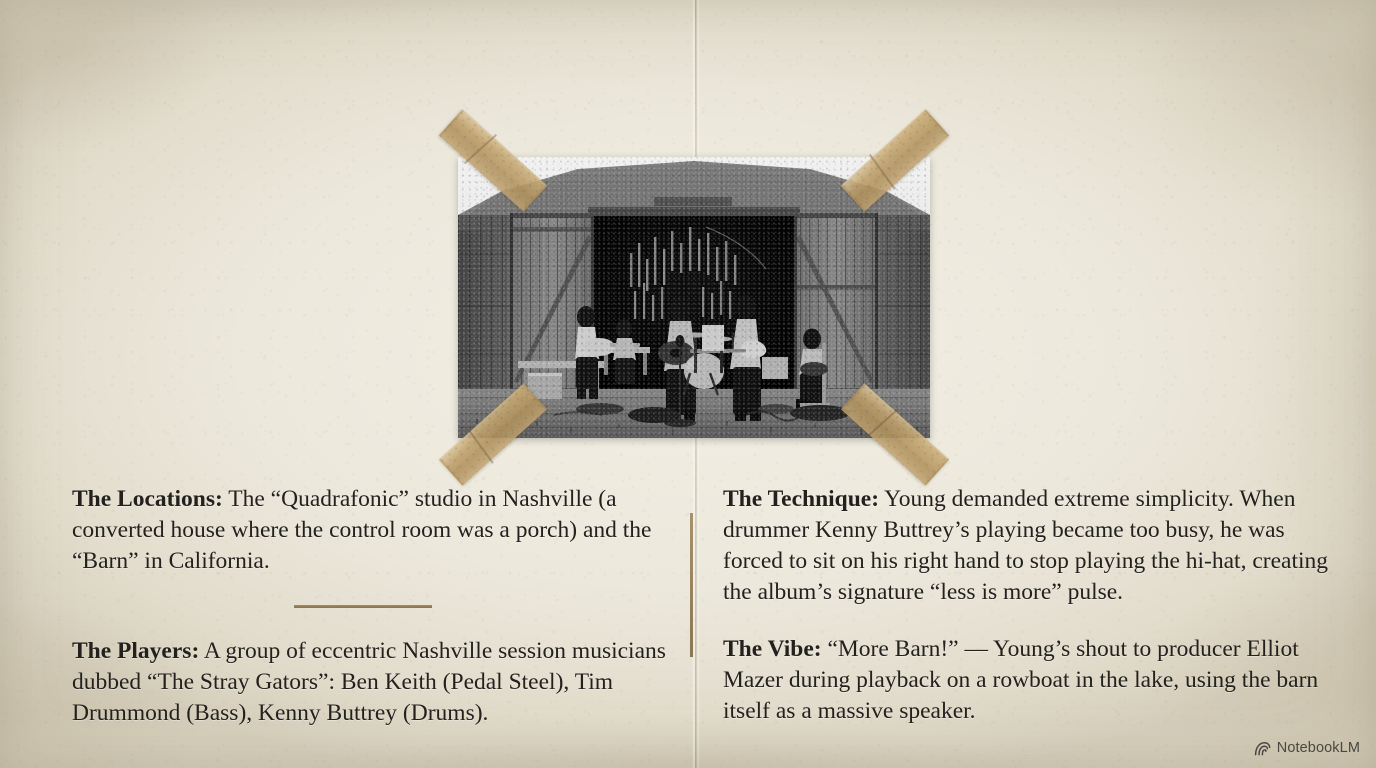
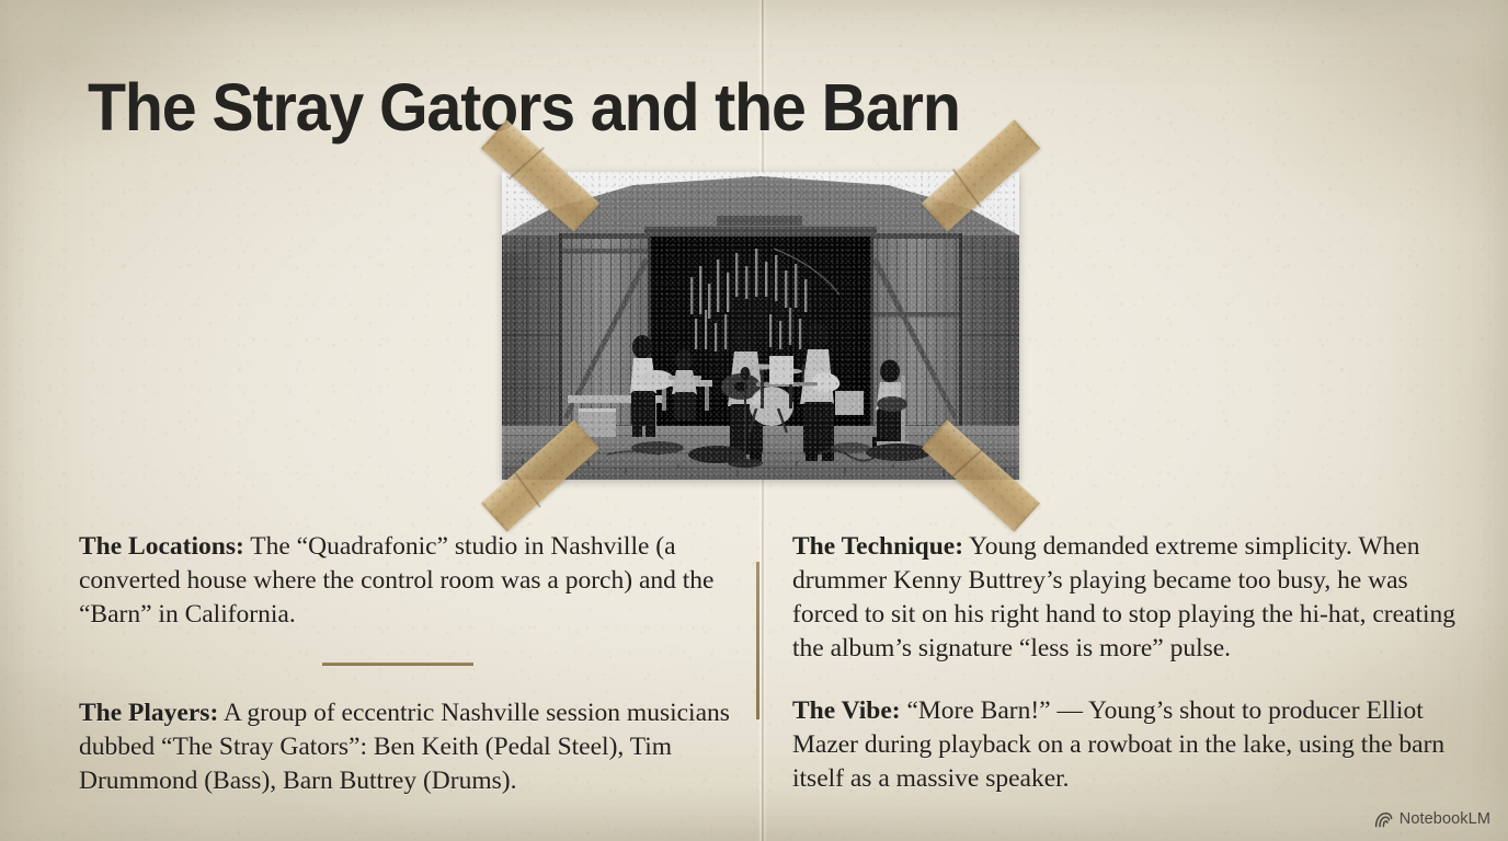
+ The Stray Gators and the Barn
  The Locations: The “Quadrafonic” studio in Nashville (a converted house where the control room was a porch) and the “Barn” in California.
- The Players: A group of eccentric Nashville session musicians dubbed “The Stray Gators”: Ben Keith (Pedal Steel), Tim Drummond (Bass), Kenny Buttrey (Drums).
+ The Players: A group of eccentric Nashville session musicians dubbed “The Stray Gators”: Ben Keith (Pedal Steel), Tim Drummond (Bass), Barn Buttrey (Drums).
  The Technique: Young demanded extreme simplicity. When drummer Kenny Buttrey’s playing became too busy, he was forced to sit on his right hand to stop playing the hi-hat, creating the album’s signature “less is more” pulse.
  The Vibe: “More Barn!” — Young’s shout to producer Elliot Mazer during playback on a rowboat in the lake, using the barn itself as a massive speaker.
  NotebookLM
